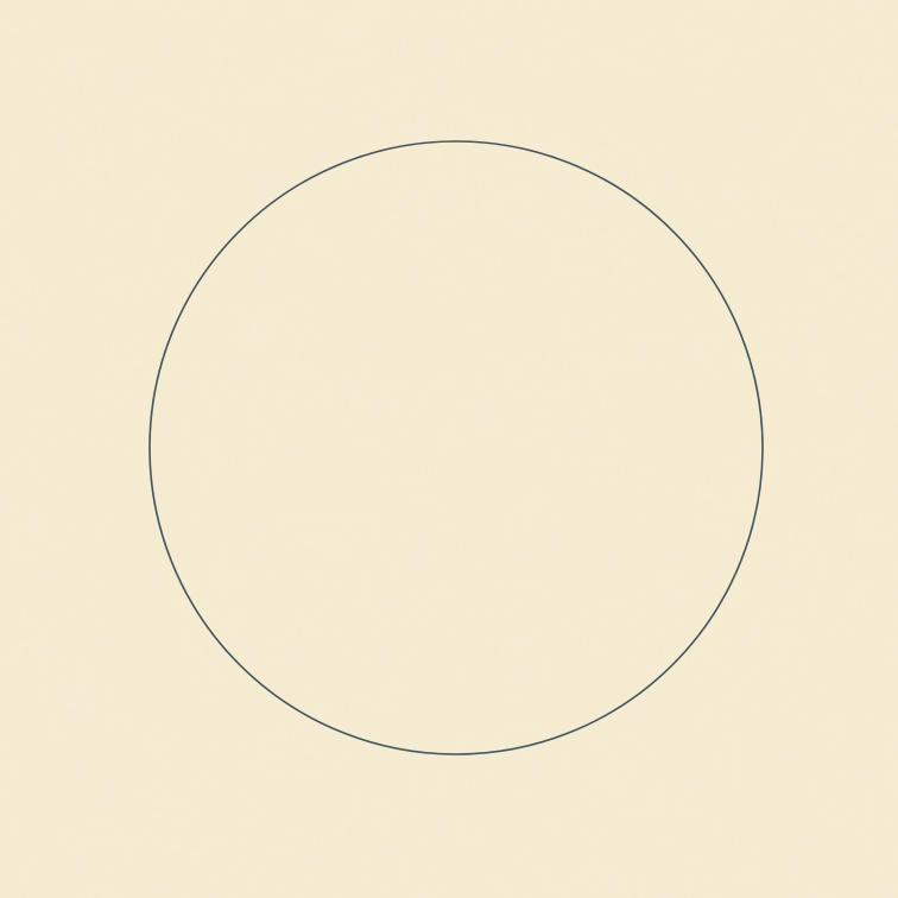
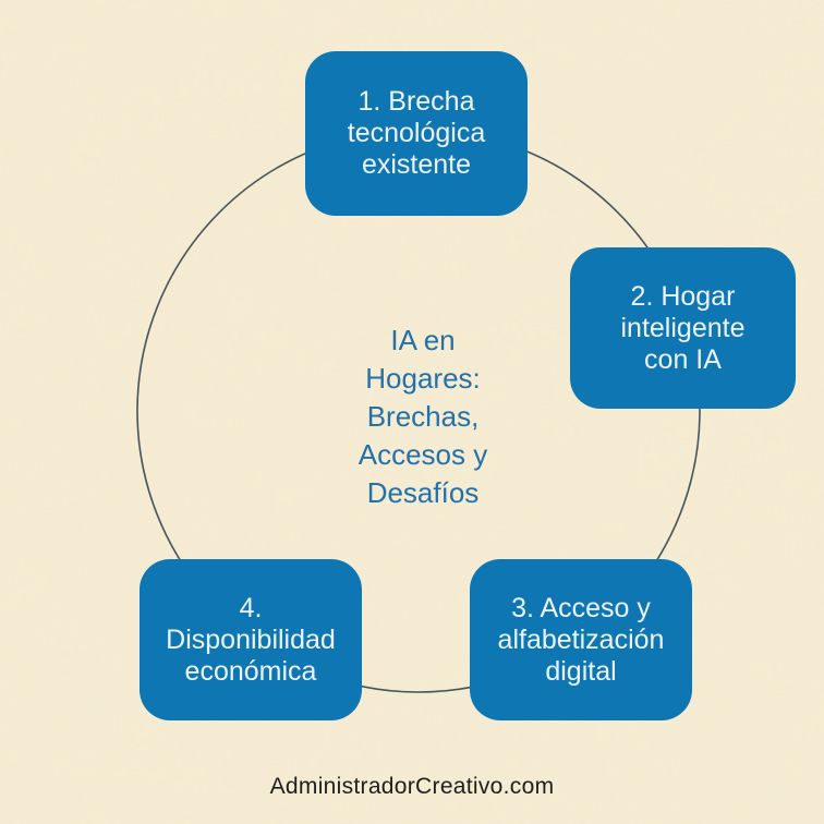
+ 1. Brecha
+ tecnológica
+ existente
+ 2. Hogar
+ inteligente
+ con IA
+ 3. Acceso y
+ alfabetización
+ digital
+ 4.
+ Disponibilidad
+ económica
+ IA en
+ Hogares:
+ Brechas,
+ Accesos y
+ Desafíos
+ AdministradorCreativo.com
